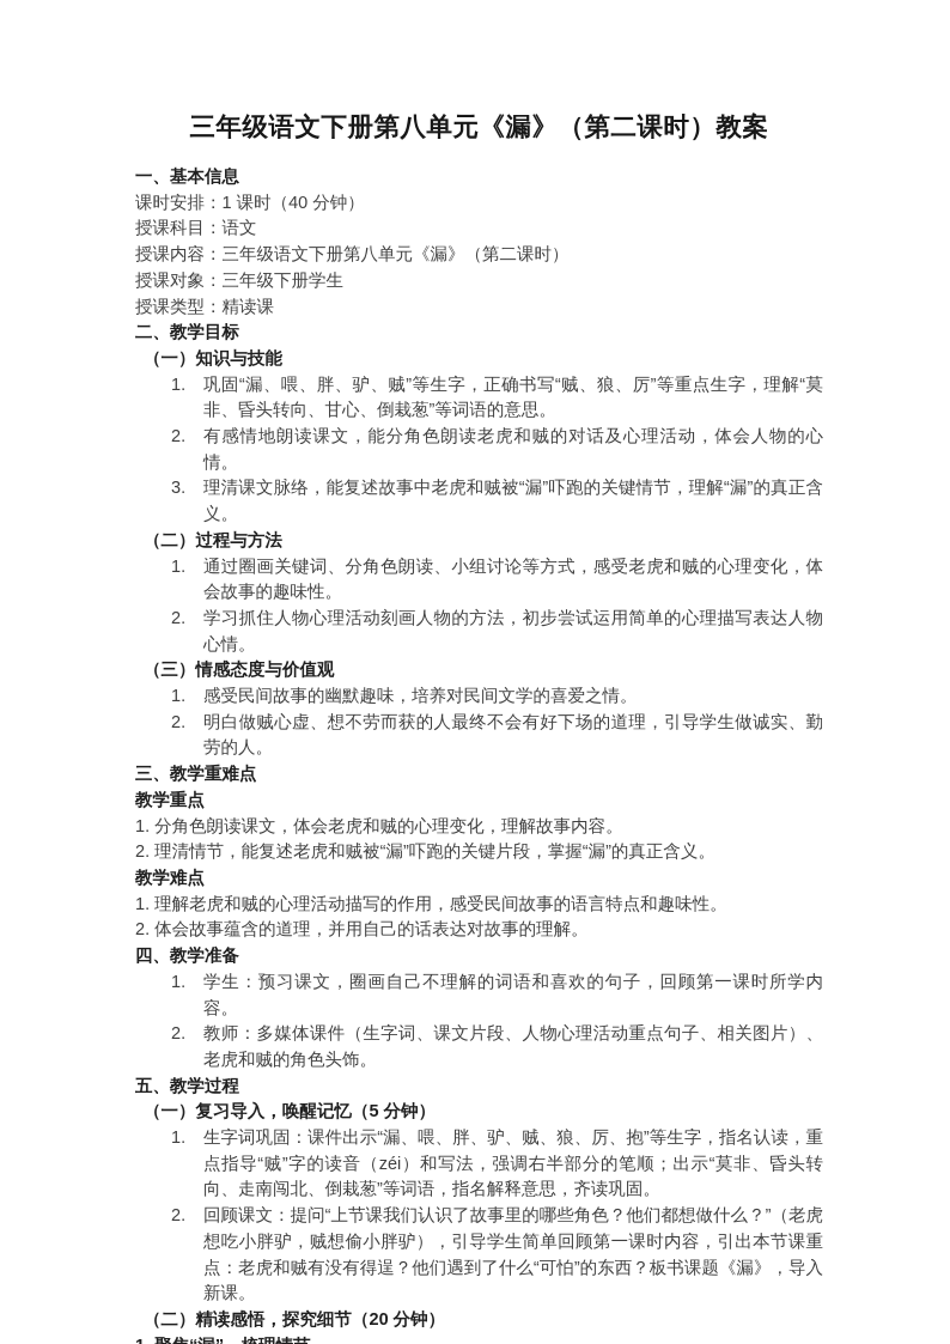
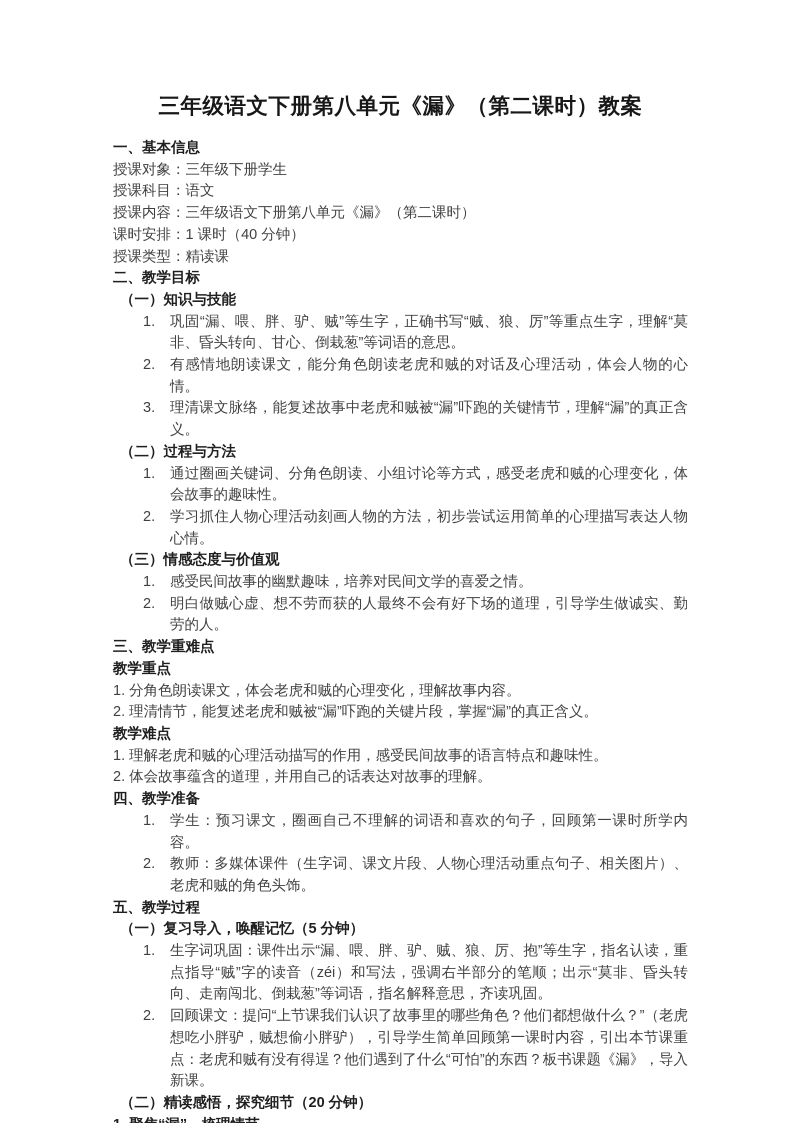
  三年级语文下册第八单元《漏》（第二课时）教案
  一、基本信息
- 课时安排：1 课时（40 分钟）
+ 授课对象：三年级下册学生
  授课科目：语文
  授课内容：三年级语文下册第八单元《漏》（第二课时）
- 授课对象：三年级下册学生
+ 课时安排：1 课时（40 分钟）
  授课类型：精读课
  二、教学目标
  （一）知识与技能
  1.
  巩固“漏、喂、胖、驴、贼”等生字，正确书写“贼、狼、厉”等重点生字，理解“莫非、昏头转向、甘心、倒栽葱”等词语的意思。
  2.
  有感情地朗读课文，能分角色朗读老虎和贼的对话及心理活动，体会人物的心情。
  3.
  理清课文脉络，能复述故事中老虎和贼被“漏”吓跑的关键情节，理解“漏”的真正含义。
  （二）过程与方法
  1.
  通过圈画关键词、分角色朗读、小组讨论等方式，感受老虎和贼的心理变化，体会故事的趣味性。
  2.
  学习抓住人物心理活动刻画人物的方法，初步尝试运用简单的心理描写表达人物心情。
  （三）情感态度与价值观
  1.
  感受民间故事的幽默趣味，培养对民间文学的喜爱之情。
  2.
  明白做贼心虚、想不劳而获的人最终不会有好下场的道理，引导学生做诚实、勤劳的人。
  三、教学重难点
  教学重点
  1. 分角色朗读课文，体会老虎和贼的心理变化，理解故事内容。
  2. 理清情节，能复述老虎和贼被“漏”吓跑的关键片段，掌握“漏”的真正含义。
  教学难点
  1. 理解老虎和贼的心理活动描写的作用，感受民间故事的语言特点和趣味性。
  2. 体会故事蕴含的道理，并用自己的话表达对故事的理解。
  四、教学准备
  1.
  学生：预习课文，圈画自己不理解的词语和喜欢的句子，回顾第一课时所学内容。
  2.
  教师：多媒体课件（生字词、课文片段、人物心理活动重点句子、相关图片）、老虎和贼的角色头饰。
  五、教学过程
  （一）复习导入，唤醒记忆（5 分钟）
  1.
  生字词巩固：课件出示“漏、喂、胖、驴、贼、狼、厉、抱”等生字，指名认读，重点指导“贼”字的读音（zéi）和写法，强调右半部分的笔顺；出示“莫非、昏头转向、走南闯北、倒栽葱”等词语，指名解释意思，齐读巩固。
  2.
  回顾课文：提问“上节课我们认识了故事里的哪些角色？他们都想做什么？”（老虎想吃小胖驴，贼想偷小胖驴），引导学生简单回顾第一课时内容，引出本节课重点：老虎和贼有没有得逞？他们遇到了什么“可怕”的东西？板书课题《漏》，导入新课。
  （二）精读感悟，探究细节（20 分钟）
